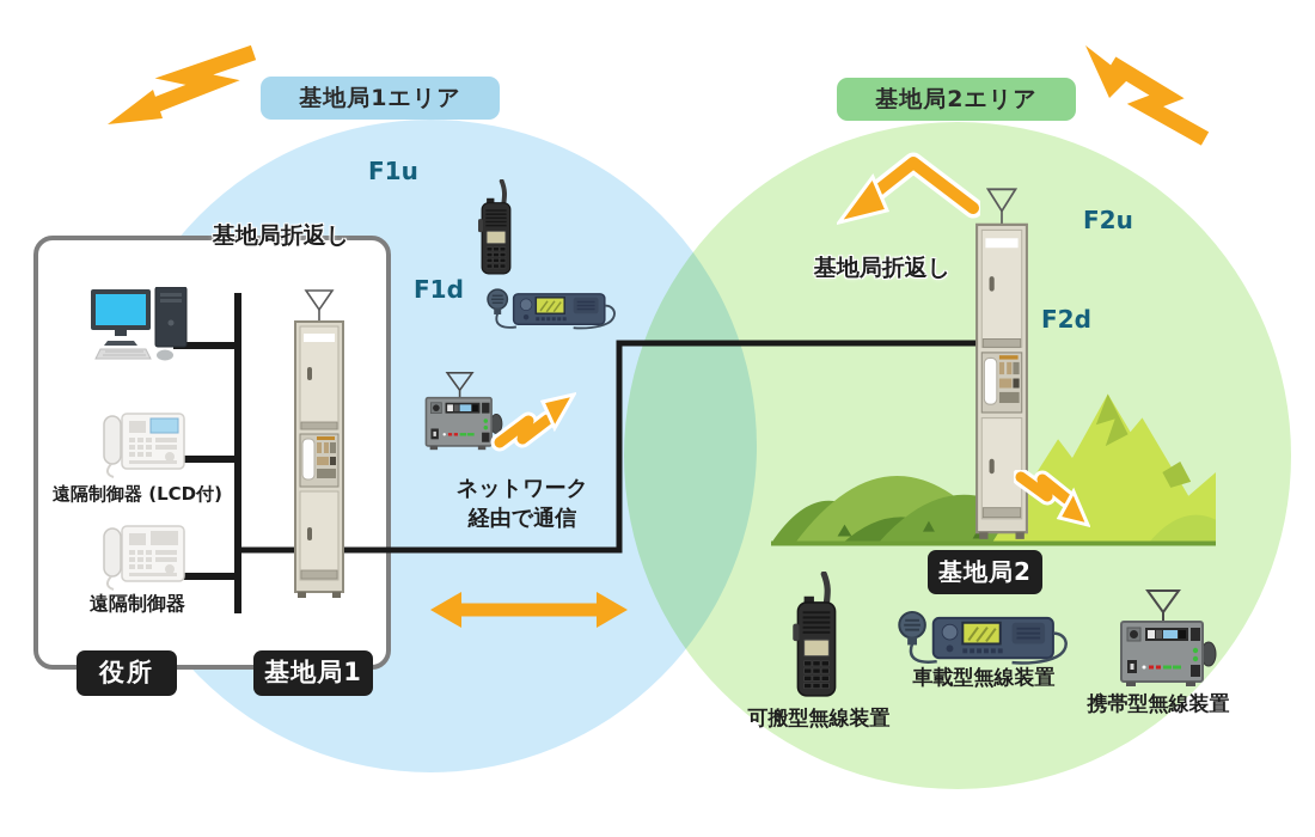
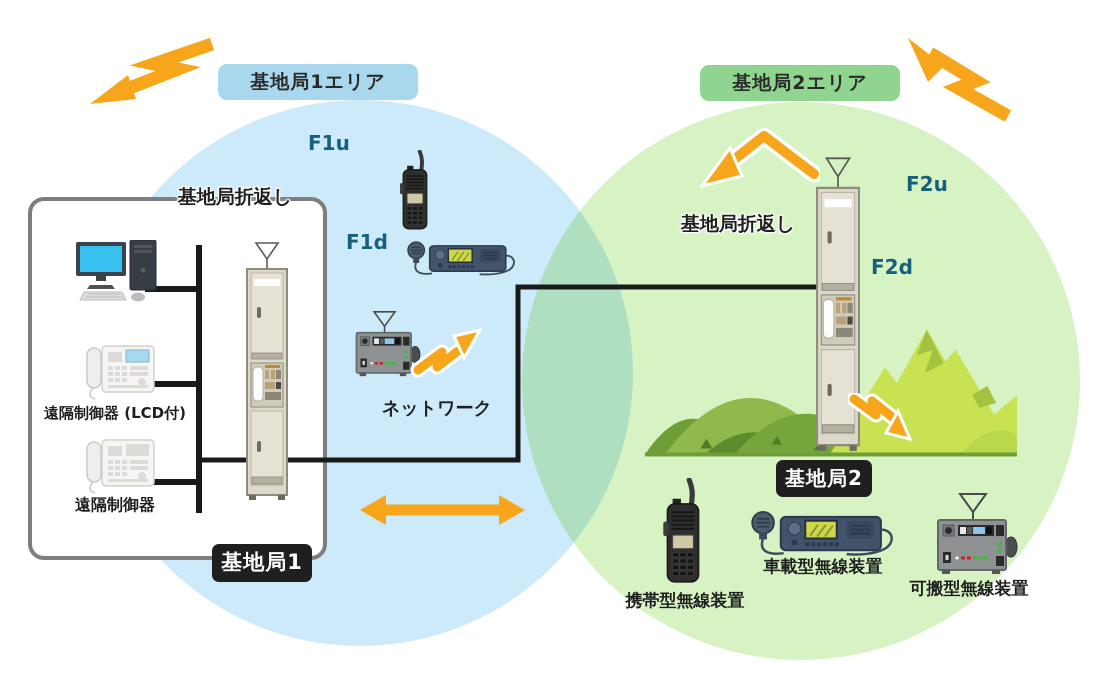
  基地局1エリア
  基地局2エリア
  基地局折返し
  基地局折返し
  F1u
  F1d
  F2u
  F2d
  遠隔制御器 (LCD付)
  遠隔制御器
  ネットワーク
- 経由で通信
- 役所
  基地局1
  基地局2
- 可搬型無線装置
+ 携帯型無線装置
  車載型無線装置
- 携帯型無線装置
+ 可搬型無線装置
